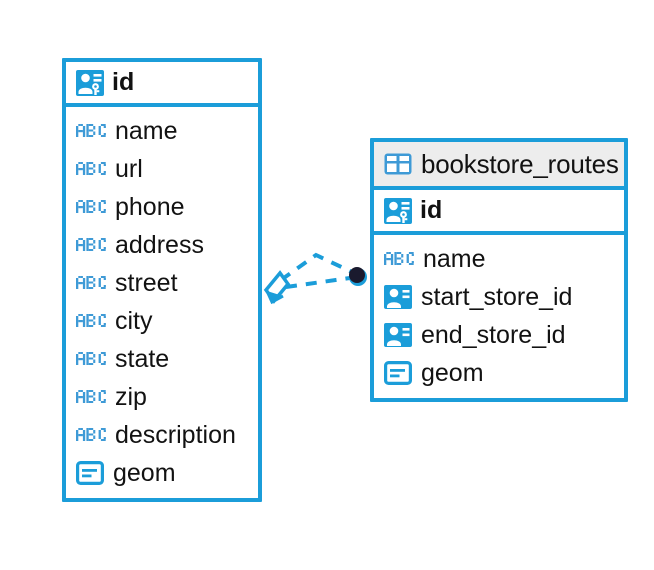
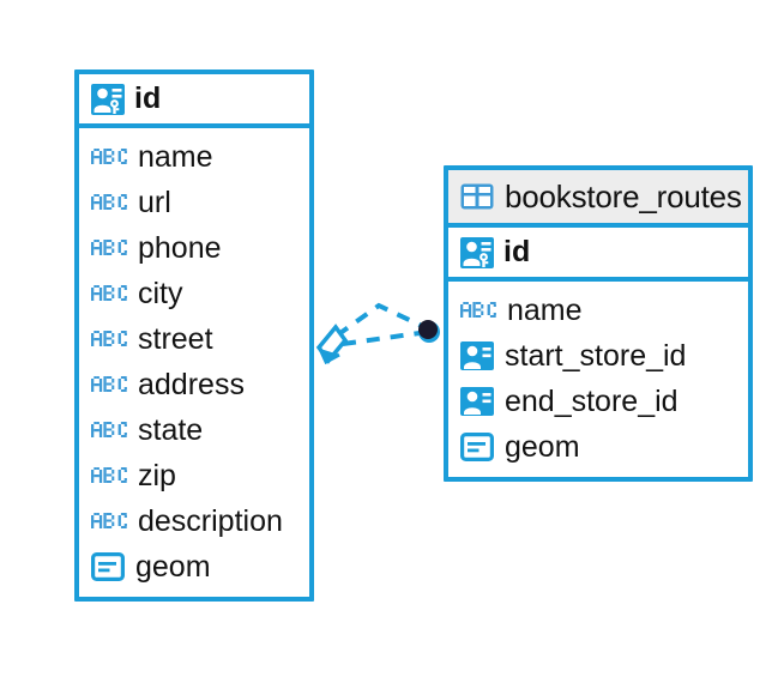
  id
  name
  url
  phone
- address
+ city
  street
- city
+ address
  state
  zip
  description
  geom
  bookstore_routes
  id
  name
  start_store_id
  end_store_id
  geom
